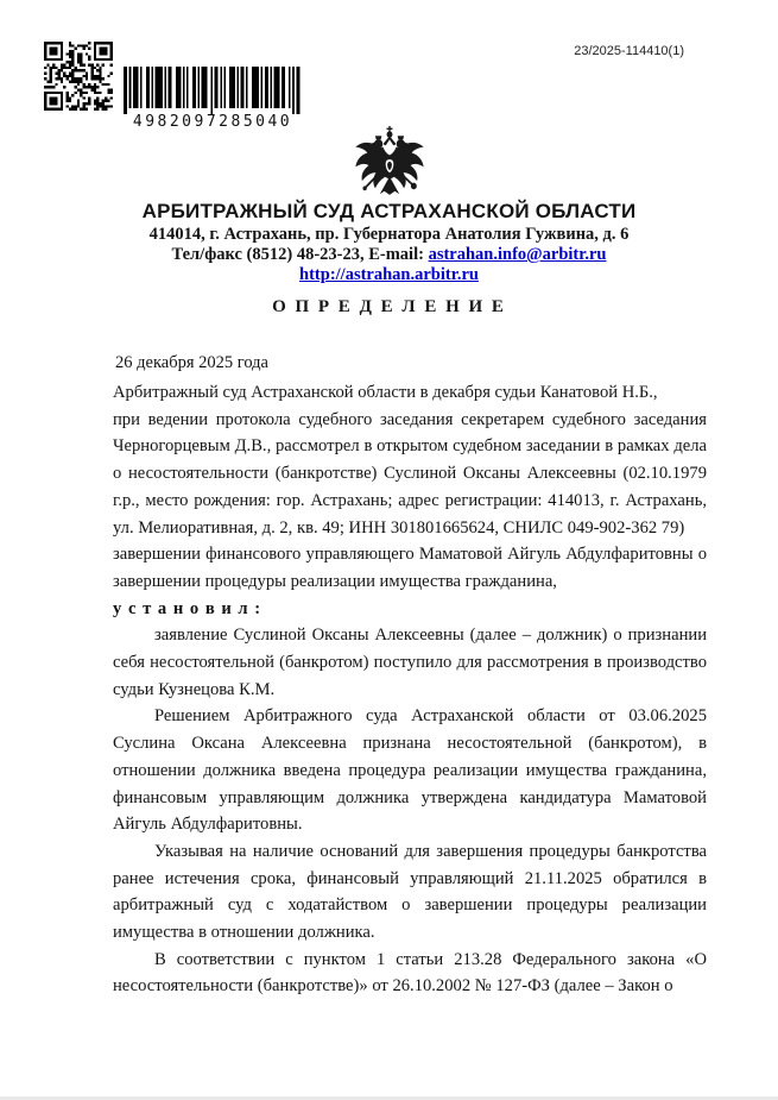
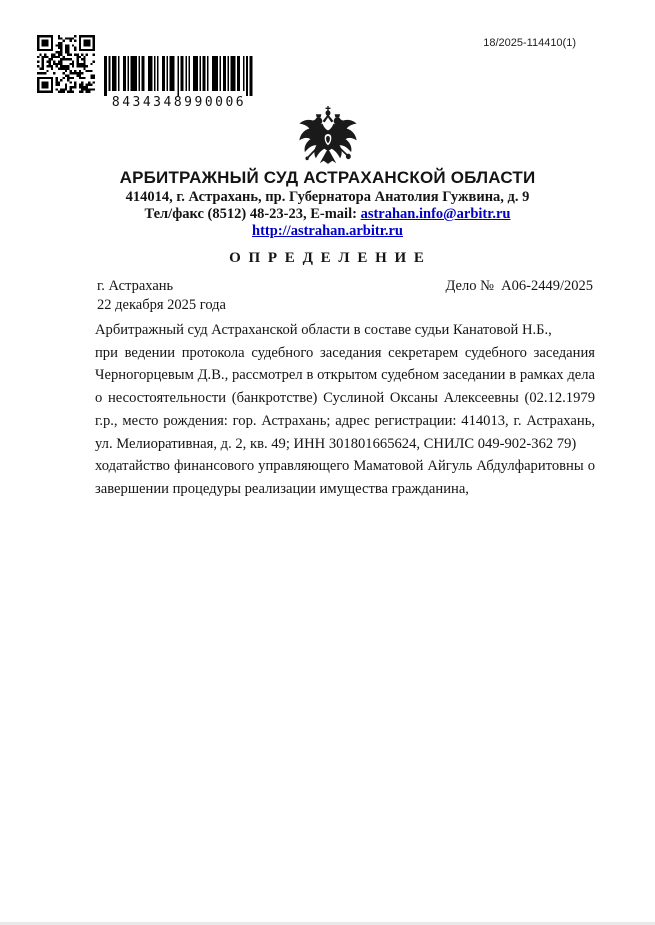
- 4982097285040
+ 8434348990006
- 23/2025-114410(1)
+ 18/2025-114410(1)
  АРБИТРАЖНЫЙ СУД АСТРАХАНСКОЙ ОБЛАСТИ
- 414014, г. Астрахань, пр. Губернатора Анатолия Гужвина, д. 6
+ 414014, г. Астрахань, пр. Губернатора Анатолия Гужвина, д. 9
  Тел/факс (8512) 48-23-23, E-mail: astrahan.info@arbitr.ru
  http://astrahan.arbitr.ru
  О П Р Е Д Е Л Е Н И Е
+ г. Астрахань
+ Дело № А06-2449/2025
- 26 декабря 2025 года
+ 22 декабря 2025 года
- Арбитражный суд Астраханской области в декабря судьи Канатовой Н.Б.,
+ Арбитражный суд Астраханской области в составе судьи Канатовой Н.Б.,
- при ведении протокола судебного заседания секретарем судебного заседания Черногорцевым Д.В., рассмотрел в открытом судебном заседании в рамках дела о несостоятельности (банкротстве) Суслиной Оксаны Алексеевны (02.10.1979 г.р., место рождения: гор. Астрахань; адрес регистрации: 414013, г. Астрахань, ул. Мелиоративная, д. 2, кв. 49; ИНН 301801665624, СНИЛС 049-902-362 79)
+ при ведении протокола судебного заседания секретарем судебного заседания Черногорцевым Д.В., рассмотрел в открытом судебном заседании в рамках дела о несостоятельности (банкротстве) Суслиной Оксаны Алексеевны (02.12.1979 г.р., место рождения: гор. Астрахань; адрес регистрации: 414013, г. Астрахань, ул. Мелиоративная, д. 2, кв. 49; ИНН 301801665624, СНИЛС 049-902-362 79)
- завершении финансового управляющего Маматовой Айгуль Абдулфаритовны о завершении процедуры реализации имущества гражданина,
+ ходатайство финансового управляющего Маматовой Айгуль Абдулфаритовны о завершении процедуры реализации имущества гражданина,
- у с т а н о в и л :
- заявление Суслиной Оксаны Алексеевны (далее – должник) о признании себя несостоятельной (банкротом) поступило для рассмотрения в производство судьи Кузнецова К.М.
- Решением Арбитражного суда Астраханской области от 03.06.2025 Суслина Оксана Алексеевна признана несостоятельной (банкротом), в отношении должника введена процедура реализации имущества гражданина, финансовым управляющим должника утверждена кандидатура Маматовой Айгуль Абдулфаритовны.
- Указывая на наличие оснований для завершения процедуры банкротства ранее истечения срока, финансовый управляющий 21.11.2025 обратился в арбитражный суд с ходатайством о завершении процедуры реализации имущества в отношении должника.
- В соответствии с пунктом 1 статьи 213.28 Федерального закона «О несостоятельности (банкротстве)» от 26.10.2002 № 127-ФЗ (далее – Закон о
